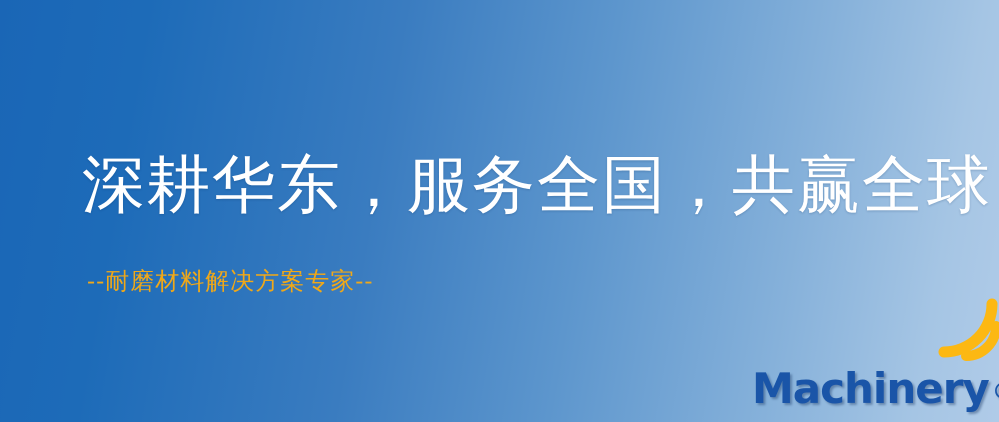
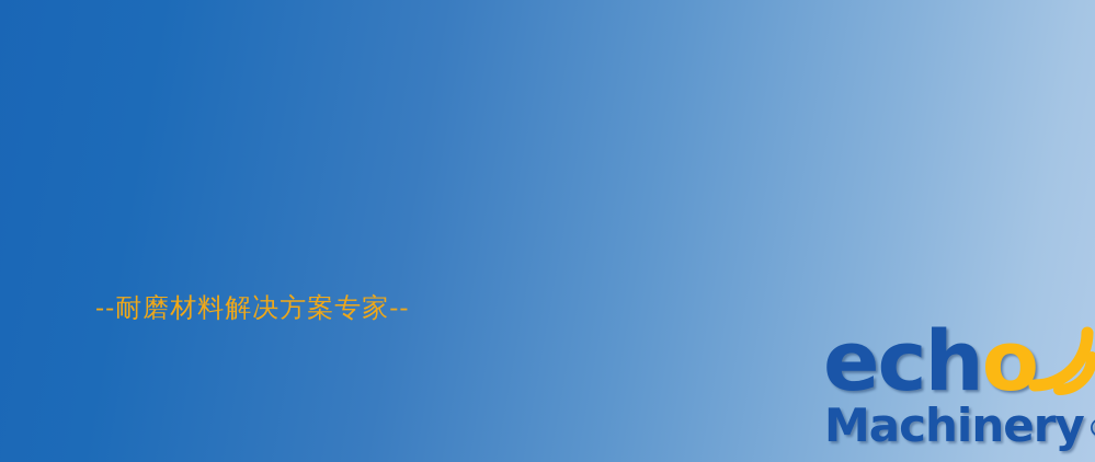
- 深耕华东，服务全国，共赢全球
  --耐磨材料解决方案专家--
+ echo
  Machinery
